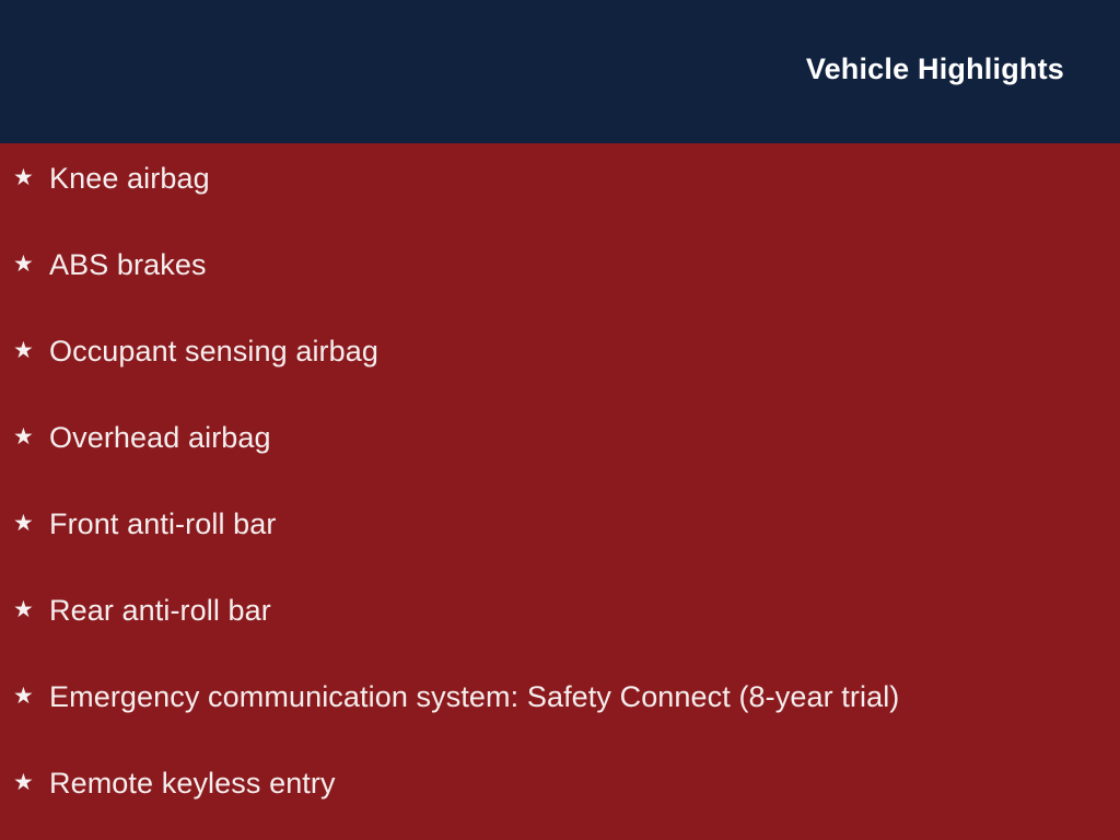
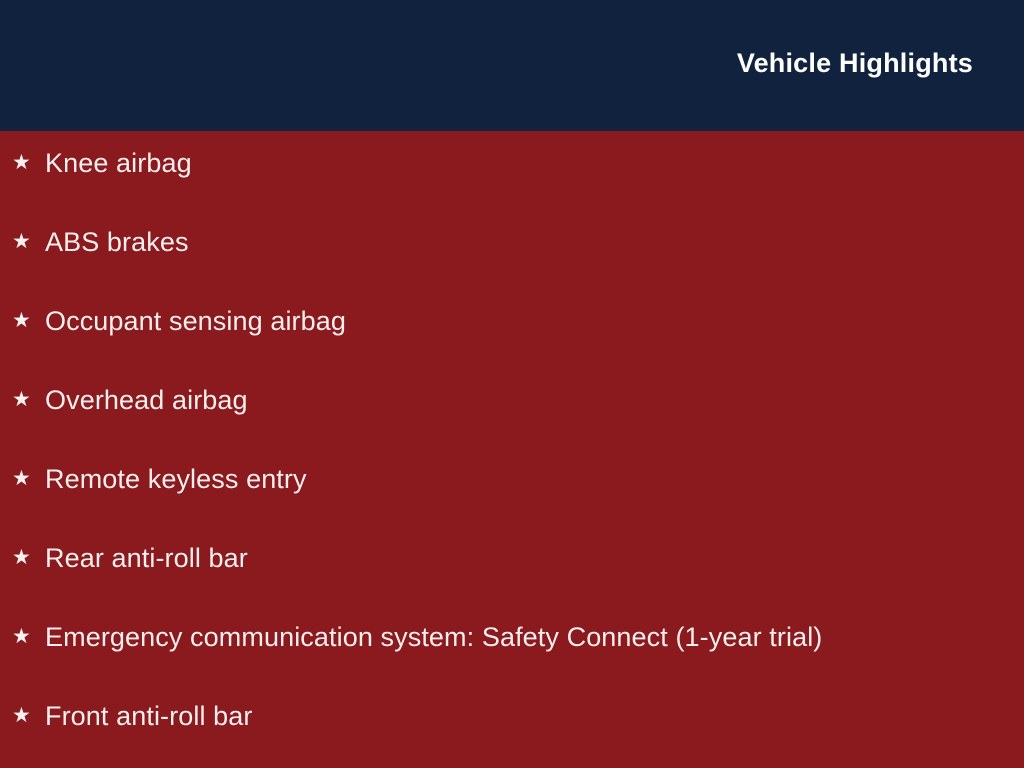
  Vehicle Highlights
  ★
  Knee airbag
  ★
  ABS brakes
  ★
  Occupant sensing airbag
  ★
  Overhead airbag
  ★
- Front anti-roll bar
+ Remote keyless entry
  ★
  Rear anti-roll bar
  ★
- Emergency communication system: Safety Connect (8-year trial)
+ Emergency communication system: Safety Connect (1-year trial)
  ★
- Remote keyless entry
+ Front anti-roll bar
